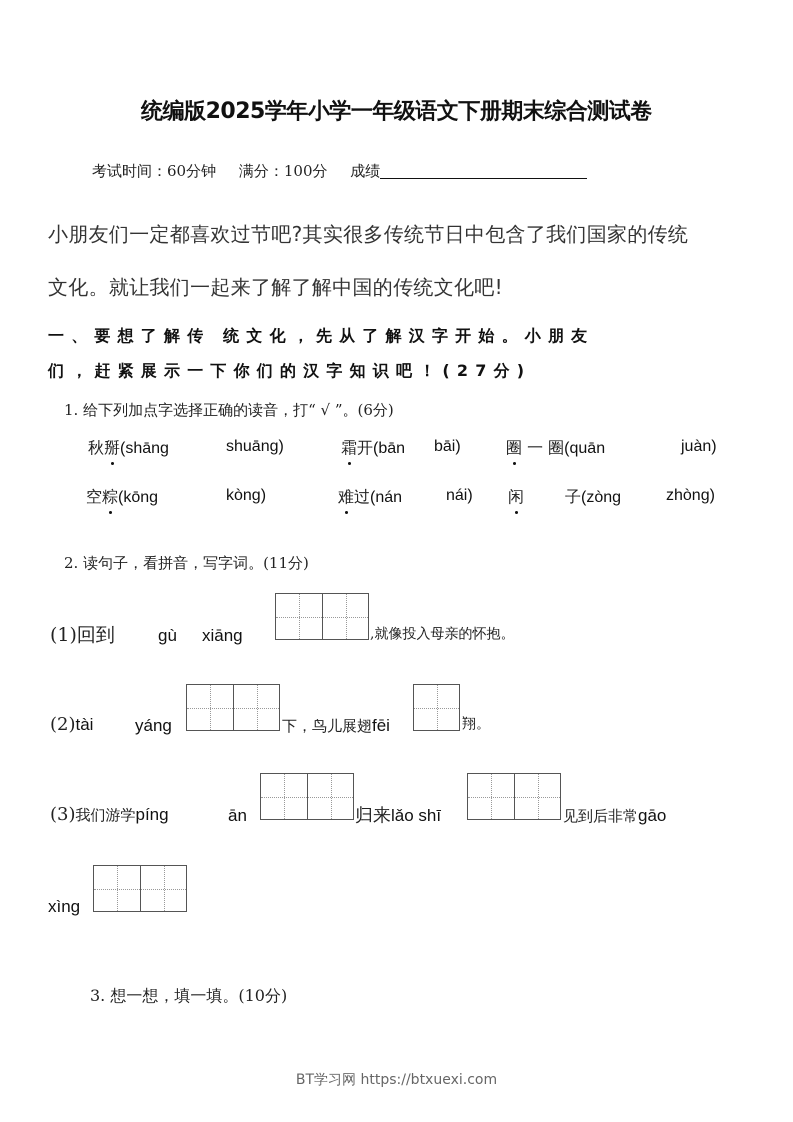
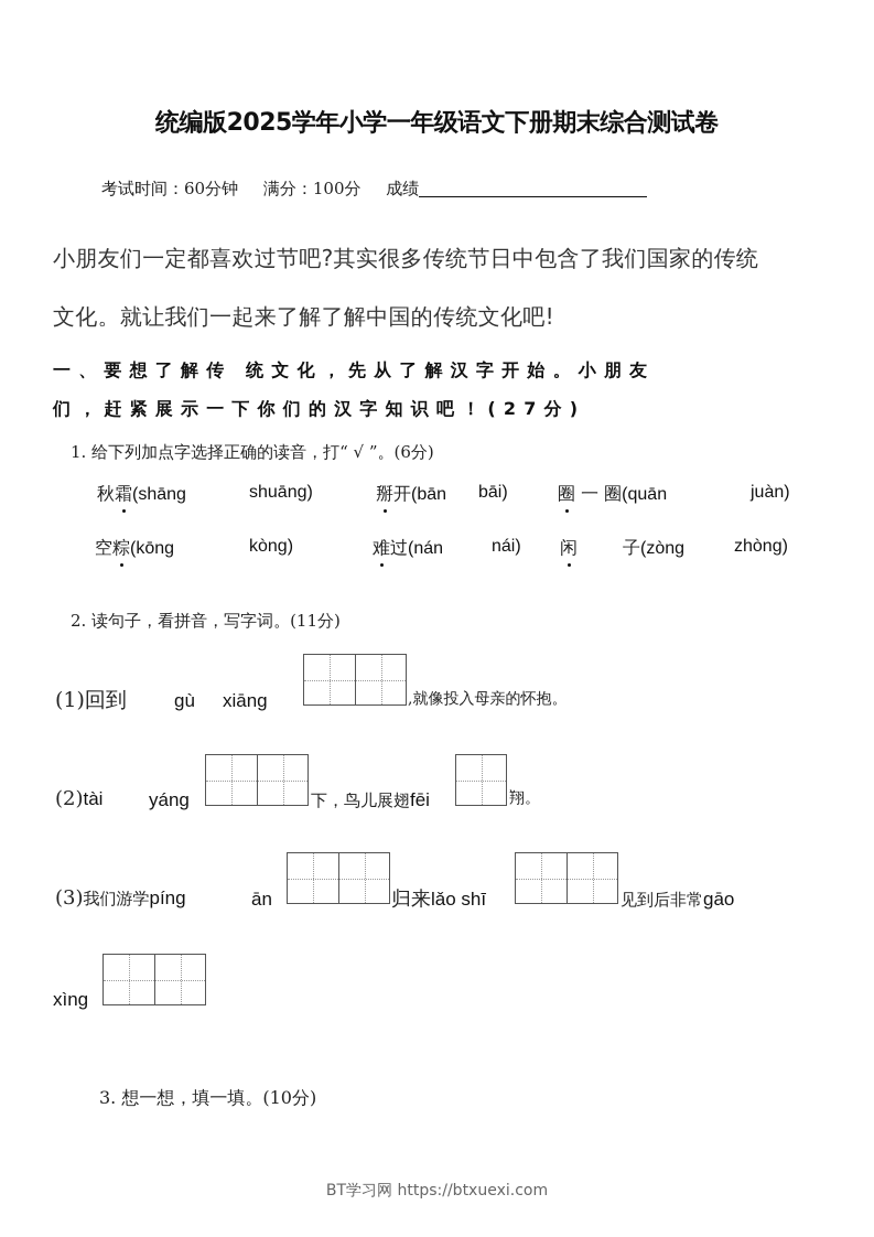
  统编版2025学年小学一年级语文下册期末综合测试卷
  考试时间：60分钟 满分：100分 成绩
  小朋友们一定都喜欢过节吧?其实很多传统节日中包含了我们国家的传统
  文化。就让我们一起来了解了解中国的传统文化吧!
  一、要想了解传 统文化，先从了解汉字开始。小朋友
  们，赶紧展示一下你们的汉字知识吧！(27分)
  1. 给下列加点字选择正确的读音，打“ √ ”。(6分)
- 秋掰(shāng
+ 秋霜(shāng
  shuāng)
- 霜开(bān
+ 掰开(bān
  bāi)
  圈 一 圈(quān
  juàn)
  空粽(kōng
  kòng)
  难过(nán
  nái)
  闲
  子(zòng
  zhòng)
  2. 读句子，看拼音，写字词。(11分)
  (1)回到
  gù
  xiāng
  ,就像投入母亲的怀抱。
  (2)tài
  yáng
  下，鸟儿展翅fēi
  翔。
  (3)我们游学píng
  ān
  归来lǎo shī
  见到后非常gāo
  xìng
  3. 想一想，填一填。(10分)
  BT学习网 https://btxuexi.com
